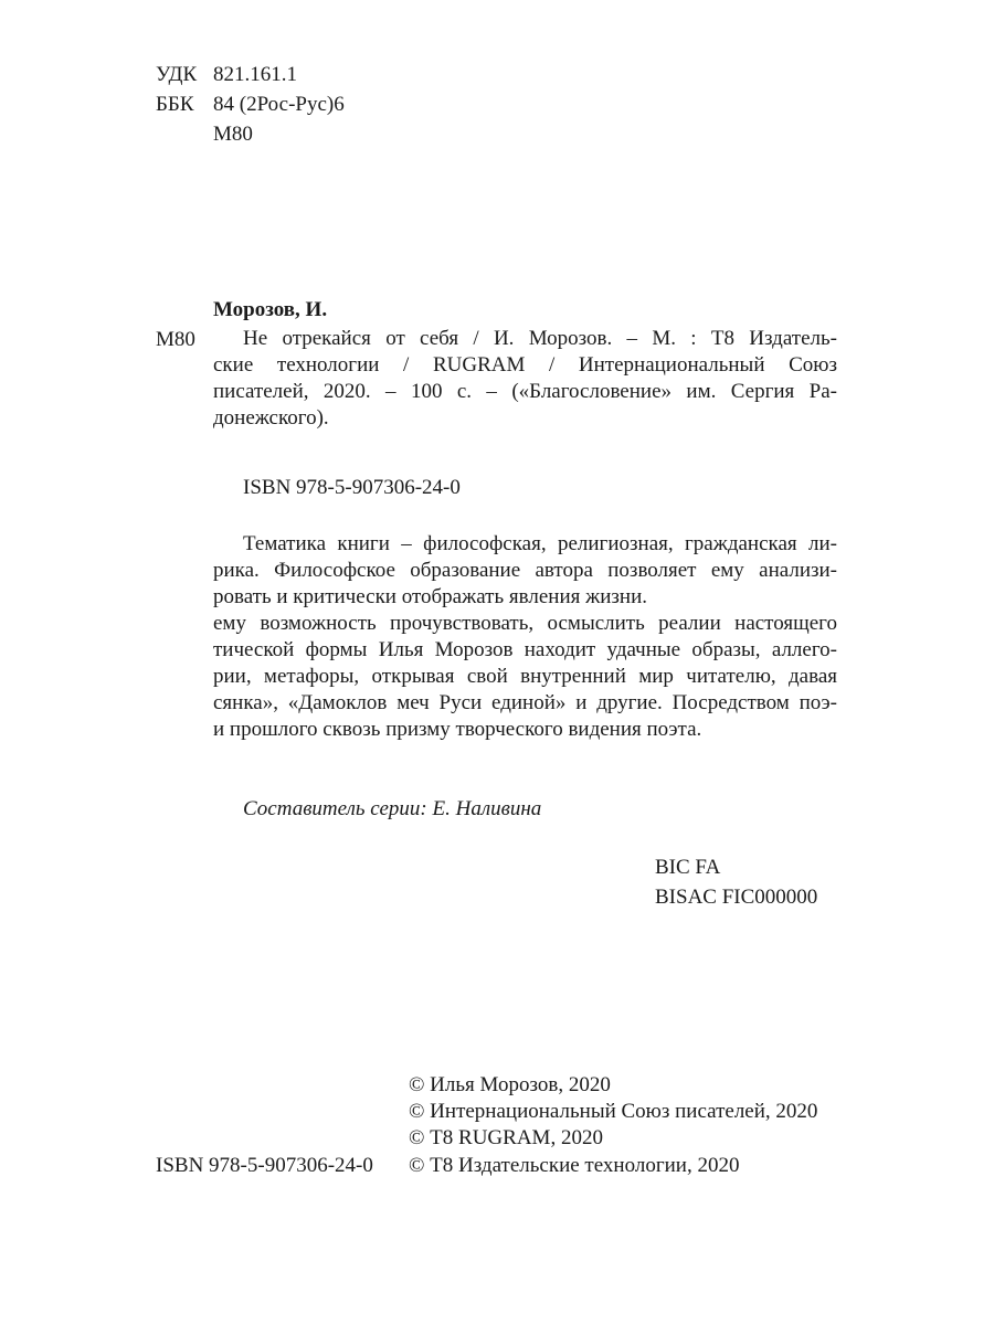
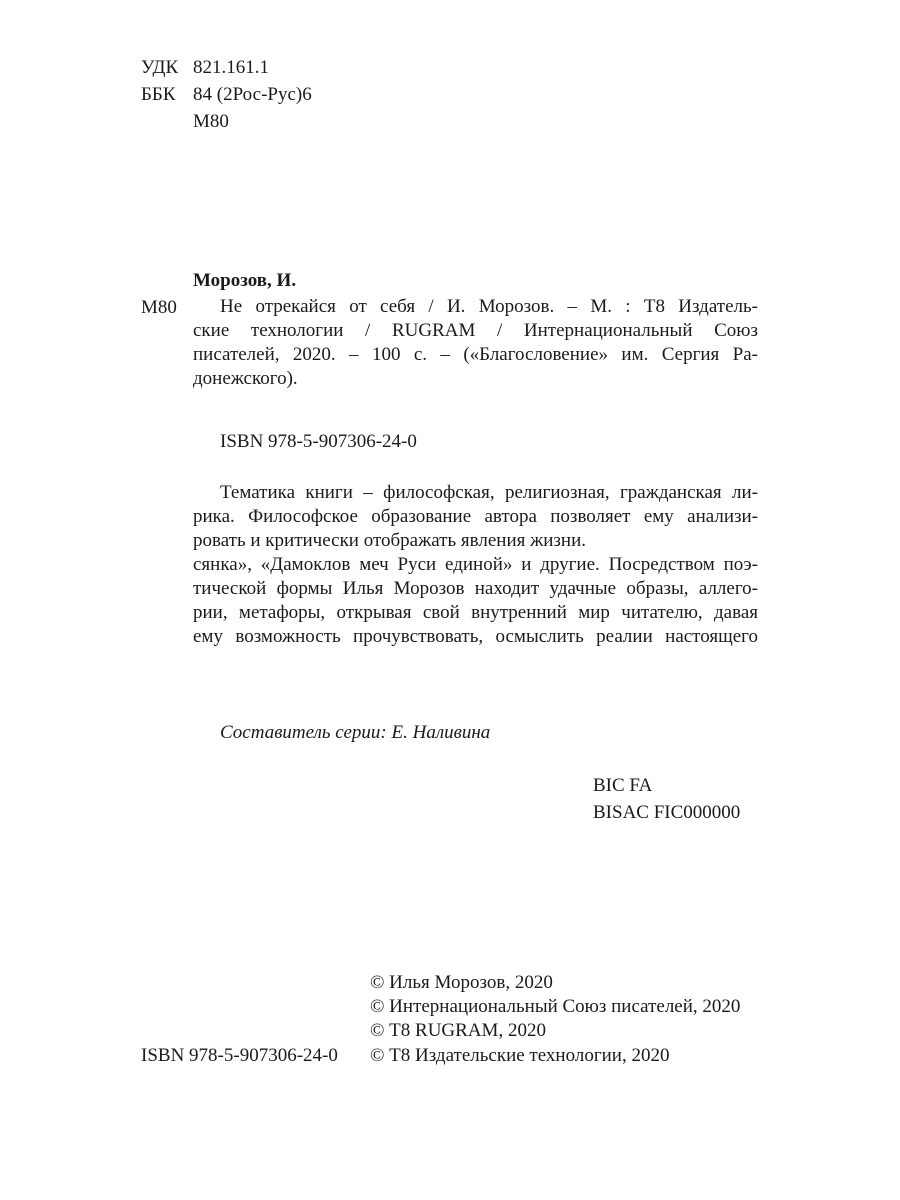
  УДК
  821.161.1
  ББК
  84 (2Рос-Рус)6
  М80
  Морозов, И.
  М80
  Не отрекайся от себя / И. Морозов. – М. : Т8 Издатель-
  ские технологии / RUGRAM / Интернациональный Союз
  писателей, 2020. – 100 с. – («Благословение» им. Сергия Ра-
  донежского).
  ISBN 978-5-907306-24-0
  Тематика книги – философская, религиозная, гражданская ли-
  рика. Философское образование автора позволяет ему анализи-
  ровать и критически отображать явления жизни.
- ему возможность прочувствовать, осмыслить реалии настоящего
+ сянка», «Дамоклов меч Руси единой» и другие. Посредством поэ-
  тической формы Илья Морозов находит удачные образы, аллего-
  рии, метафоры, открывая свой внутренний мир читателю, давая
- сянка», «Дамоклов меч Руси единой» и другие. Посредством поэ-
+ ему возможность прочувствовать, осмыслить реалии настоящего
- и прошлого сквозь призму творческого видения поэта.
  Составитель серии: Е. Наливина
  BIC FA
  BISAC FIC000000
  ISBN 978-5-907306-24-0
  © Илья Морозов, 2020
  © Интернациональный Союз писателей, 2020
  © Т8 RUGRAM, 2020
  © Т8 Издательские технологии, 2020
